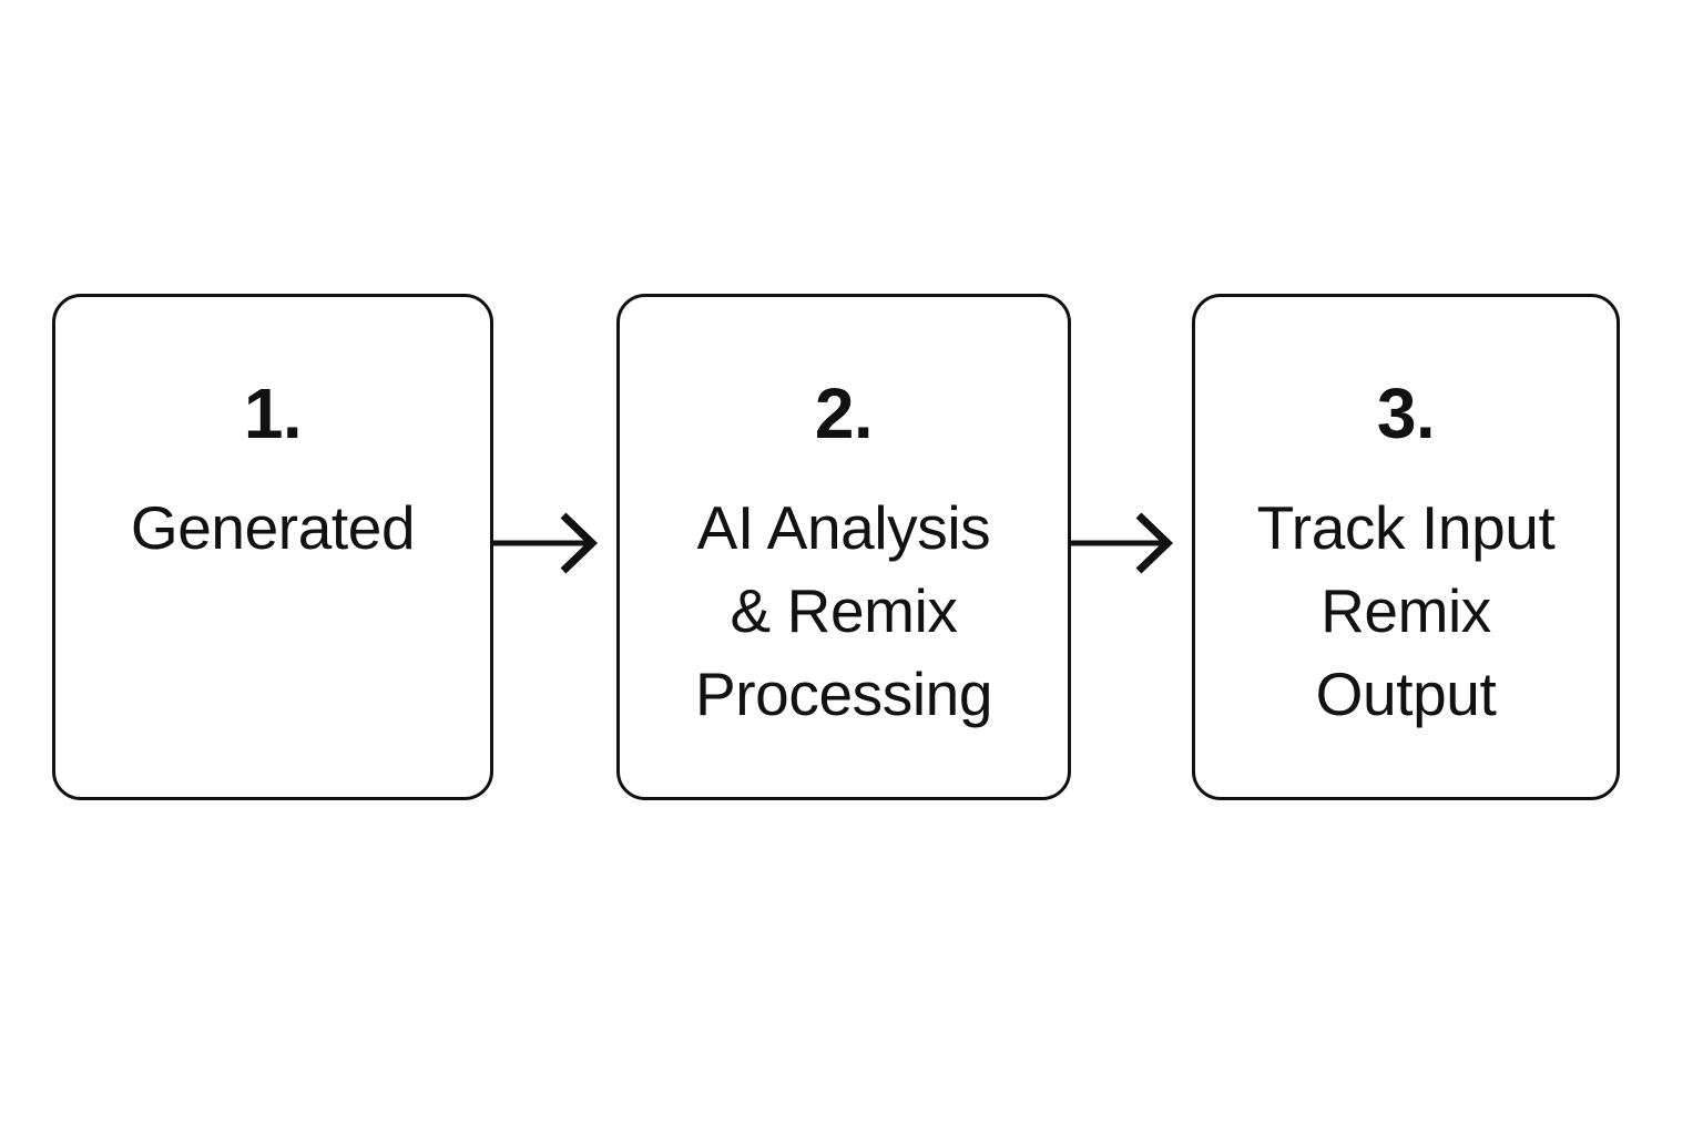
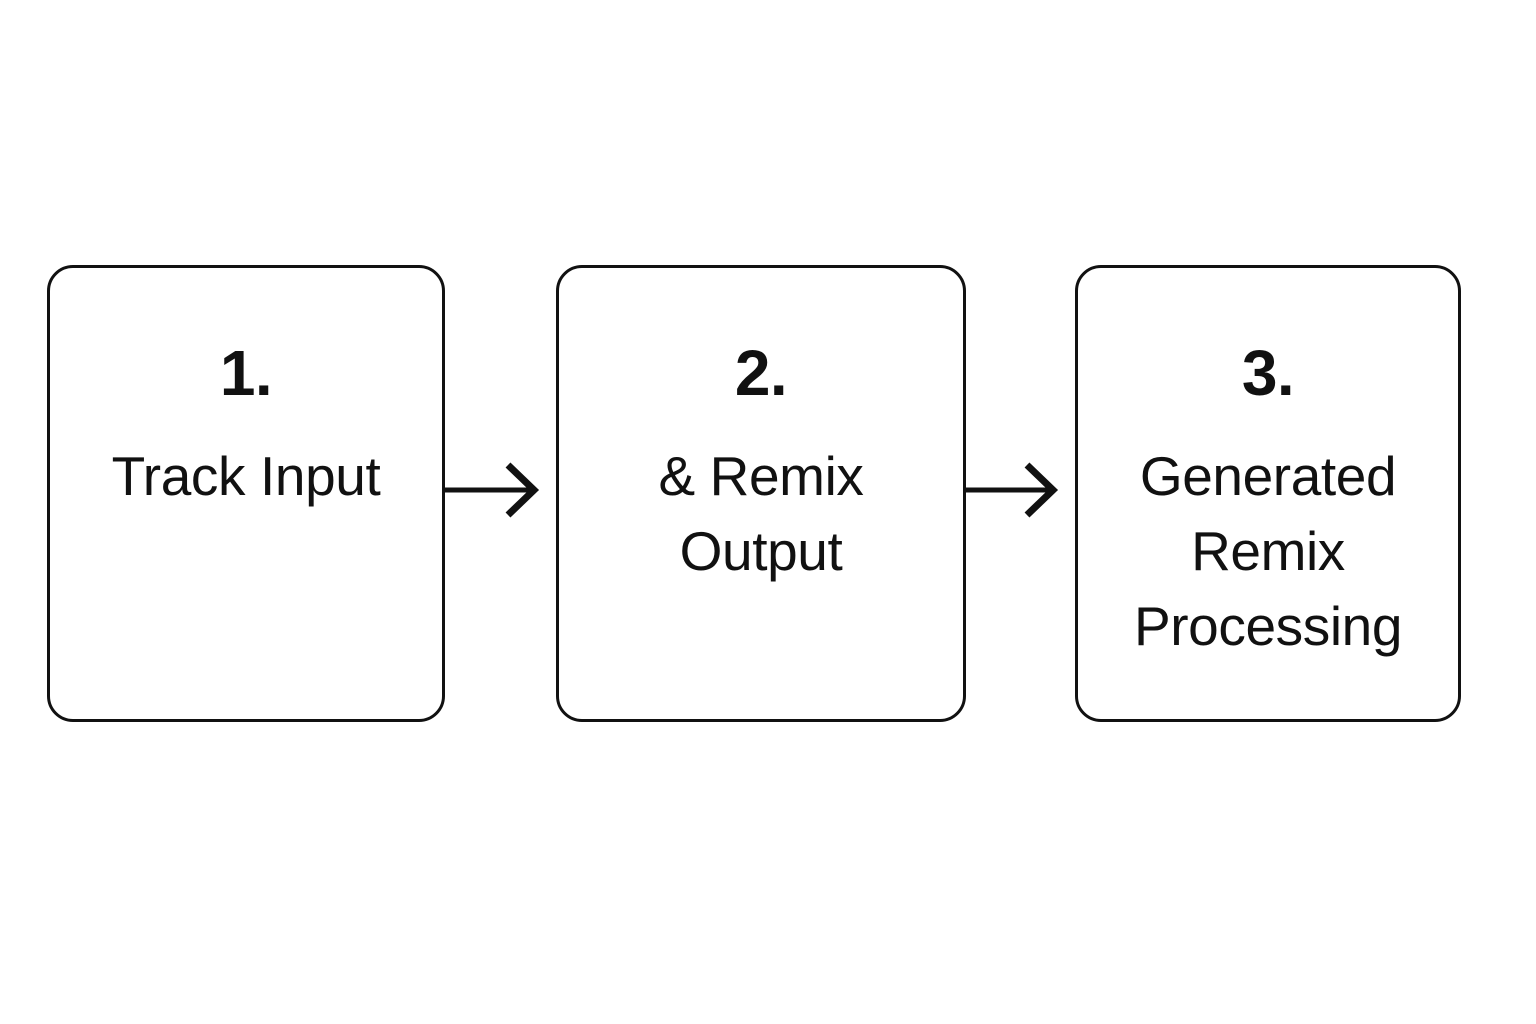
  1.
- Generated
+ Track Input
  2.
- AI Analysis
  & Remix
- Processing
+ Output
  3.
- Track Input
+ Generated
  Remix
- Output
+ Processing
